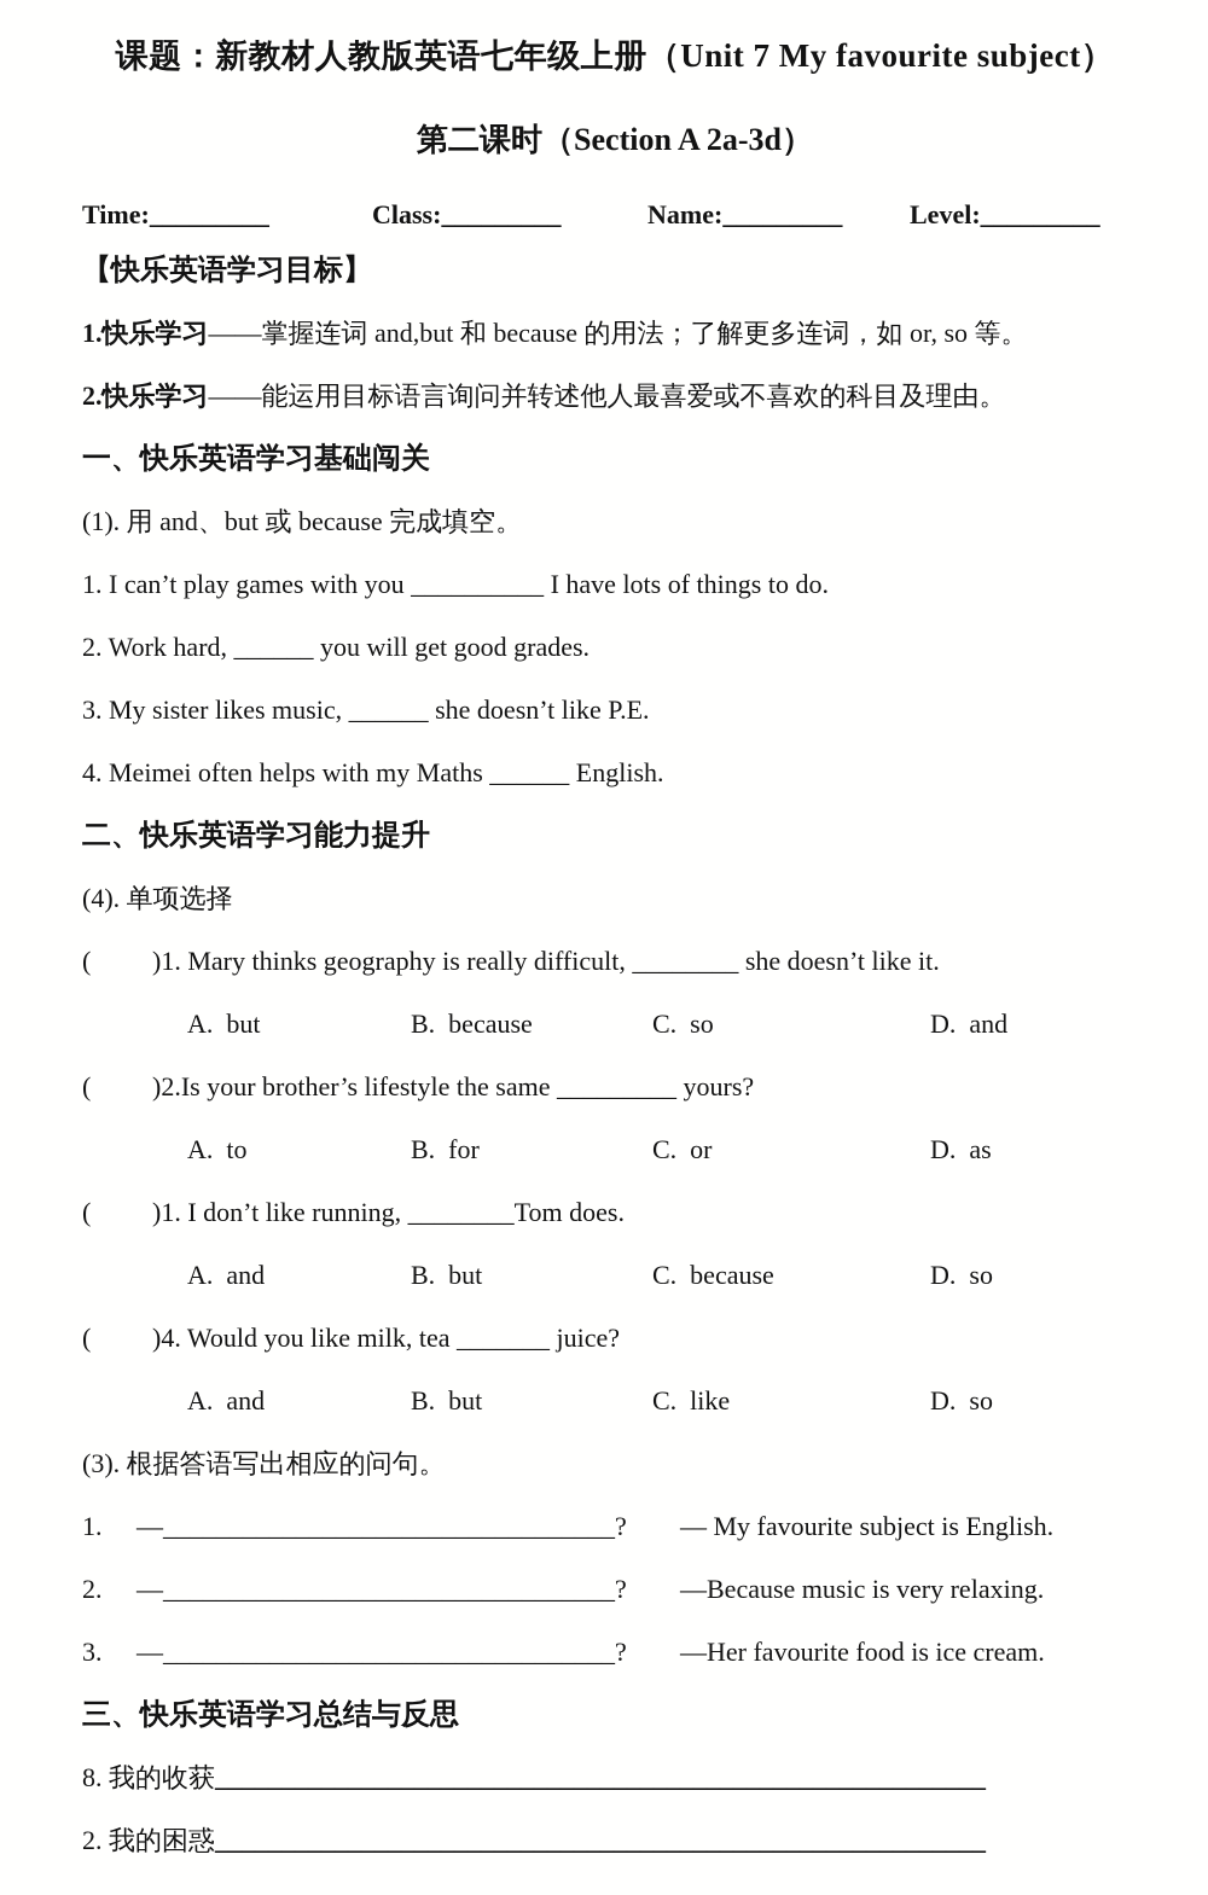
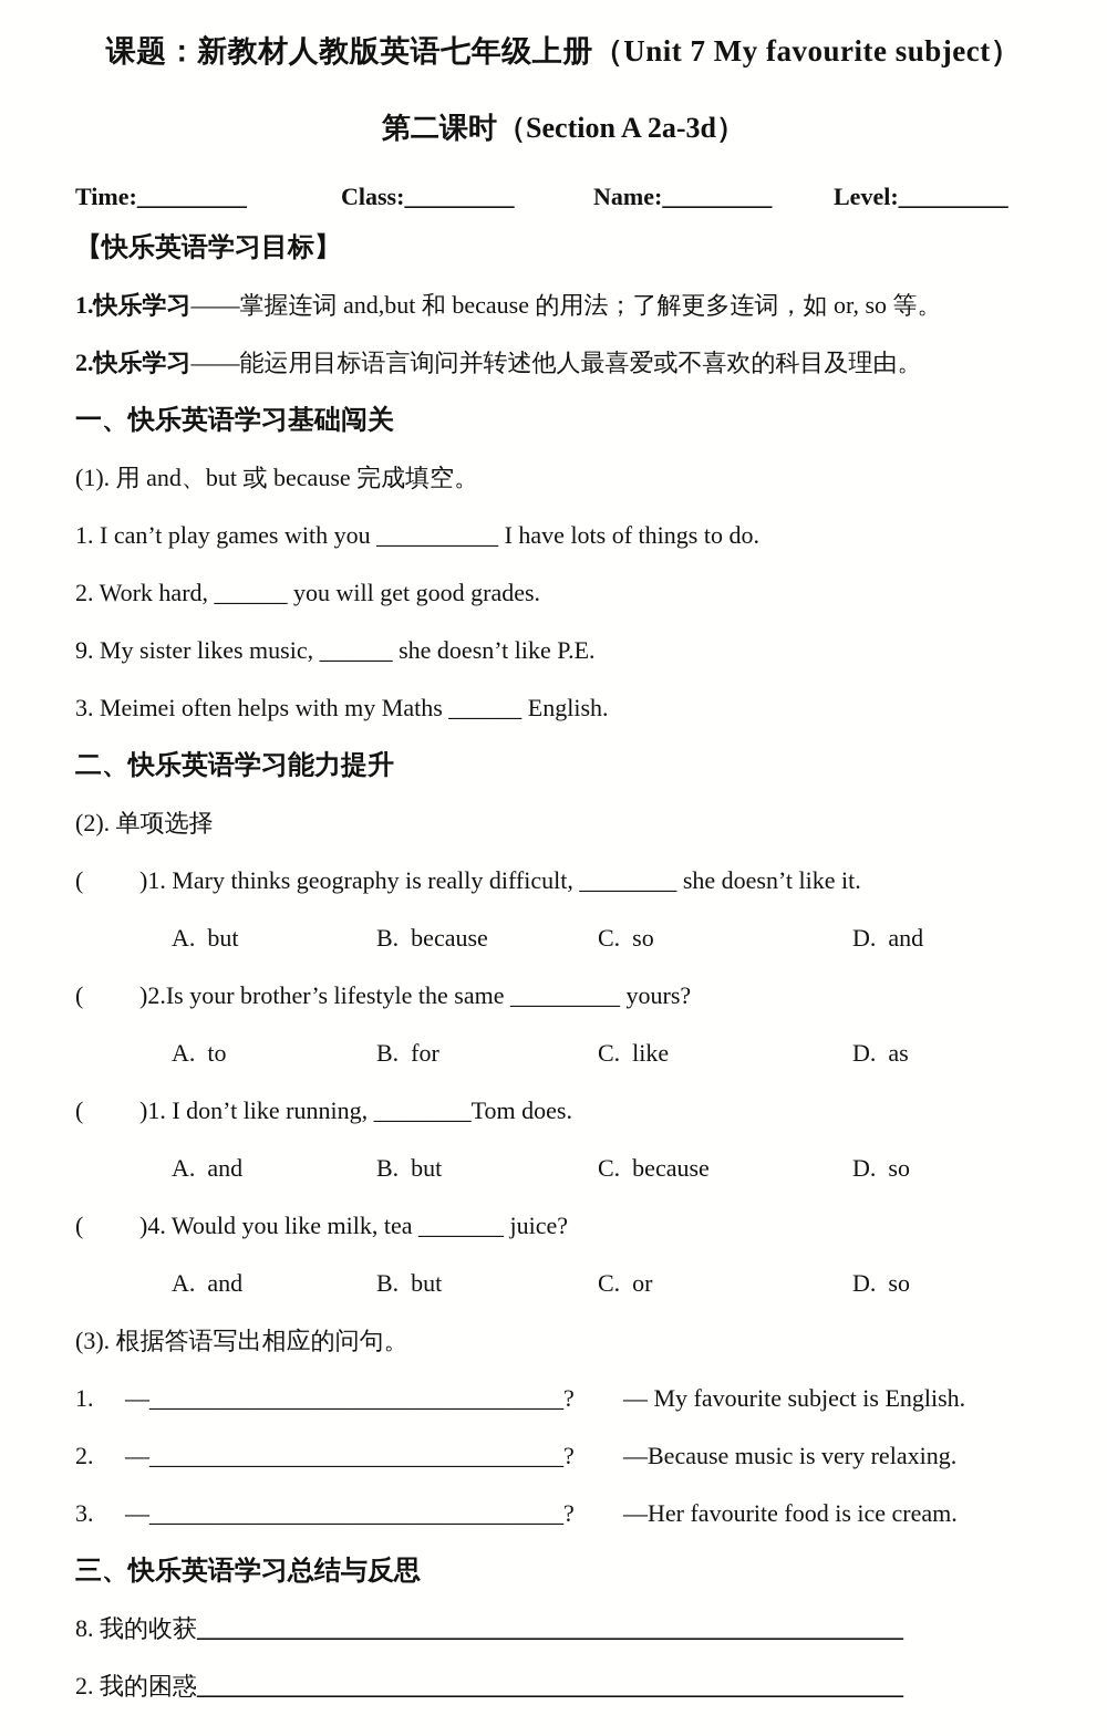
  课题：新教材人教版英语七年级上册（Unit 7 My favourite subject）
  第二课时（Section A 2a-3d）
  Time:_________
  Class:_________
  Name:_________
  Level:_________
  【快乐英语学习目标】
  1.快乐学习——掌握连词 and,but 和 because 的用法；了解更多连词，如 or, so 等。
  2.快乐学习——能运用目标语言询问并转述他人最喜爱或不喜欢的科目及理由。
  一、快乐英语学习基础闯关
  (1). 用 and、but 或 because 完成填空。
  1. I can’t play games with you __________ I have lots of things to do.
  2. Work hard, ______ you will get good grades.
- 3. My sister likes music, ______ she doesn’t like P.E.
+ 9. My sister likes music, ______ she doesn’t like P.E.
- 4. Meimei often helps with my Maths ______ English.
+ 3. Meimei often helps with my Maths ______ English.
  二、快乐英语学习能力提升
- (4). 单项选择
+ (2). 单项选择
  ( )1. Mary thinks geography is really difficult, ________ she doesn’t like it.
  A. but
  B. because
  C. so
  D. and
  ( )2.Is your brother’s lifestyle the same _________ yours?
  A. to
  B. for
- C. or
+ C. like
  D. as
  ( )1. I don’t like running, ________Tom does.
  A. and
  B. but
  C. because
  D. so
  ( )4. Would you like milk, tea _______ juice?
  A. and
  B. but
- C. like
+ C. or
  D. so
  (3). 根据答语写出相应的问句。
  1. —__________________________________? — My favourite subject is English.
  2. —__________________________________? —Because music is very relaxing.
  3. —__________________________________? —Her favourite food is ice cream.
  三、快乐英语学习总结与反思
  8. 我的收获__________________________________________________________
  2. 我的困惑__________________________________________________________
